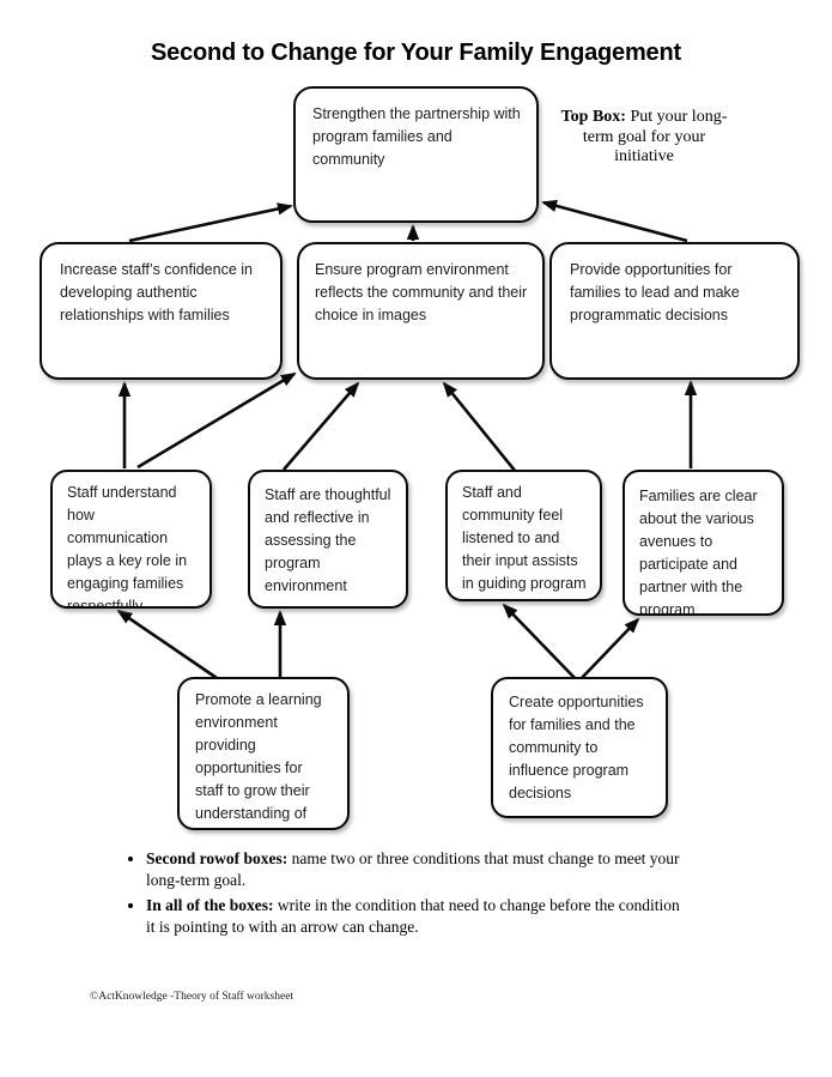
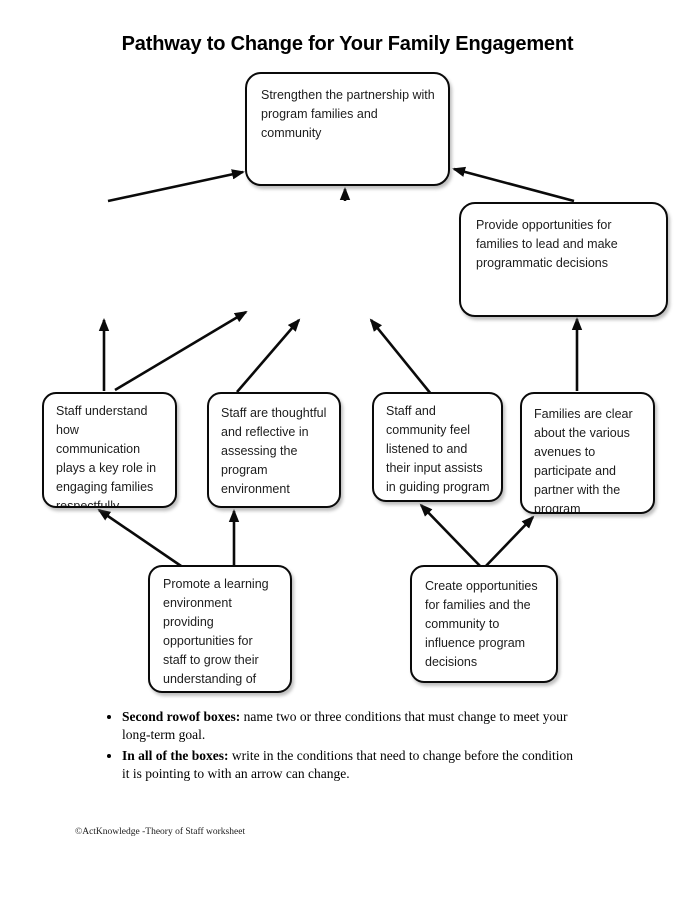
- Second to Change for Your Family Engagement
+ Pathway to Change for Your Family Engagement
  Strengthen the partnership with
  program families and community
- Top Box: Put your long-term goal for your initiative
- Increase staff’s confidence in
- developing authentic
- relationships with families
- Ensure program environment
- reflects the community and their
- choice in images
  Provide opportunities for
  families to lead and make
  programmatic decisions
  Staff understand
  how
  communication
  plays a key role in
  engaging families
  respectfully
  Staff are thoughtful
  and reflective in
  assessing the
  program
  environment
  Staff and
  community feel
  listened to and
  their input assists
  in guiding program
  Families are clear
  about the various
  avenues to
  participate and
  partner with the
  program
  Promote a learning
  environment
  providing
  opportunities for
  staff to grow their
  understanding of
  Create opportunities
  for families and the
  community to
  influence program
  decisions
  Second rowof boxes: name two or three conditions that must change to meet your long-term goal.
- In all of the boxes: write in the condition that need to change before the condition it is pointing to with an arrow can change.
+ In all of the boxes: write in the conditions that need to change before the condition it is pointing to with an arrow can change.
  ©ActKnowledge -Theory of Staff worksheet
